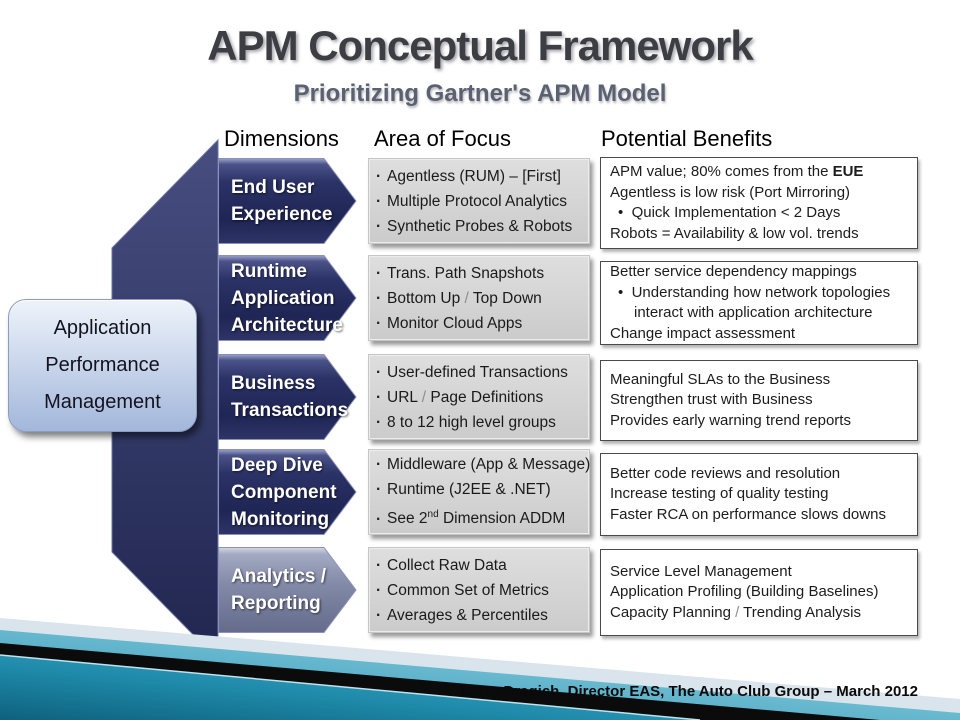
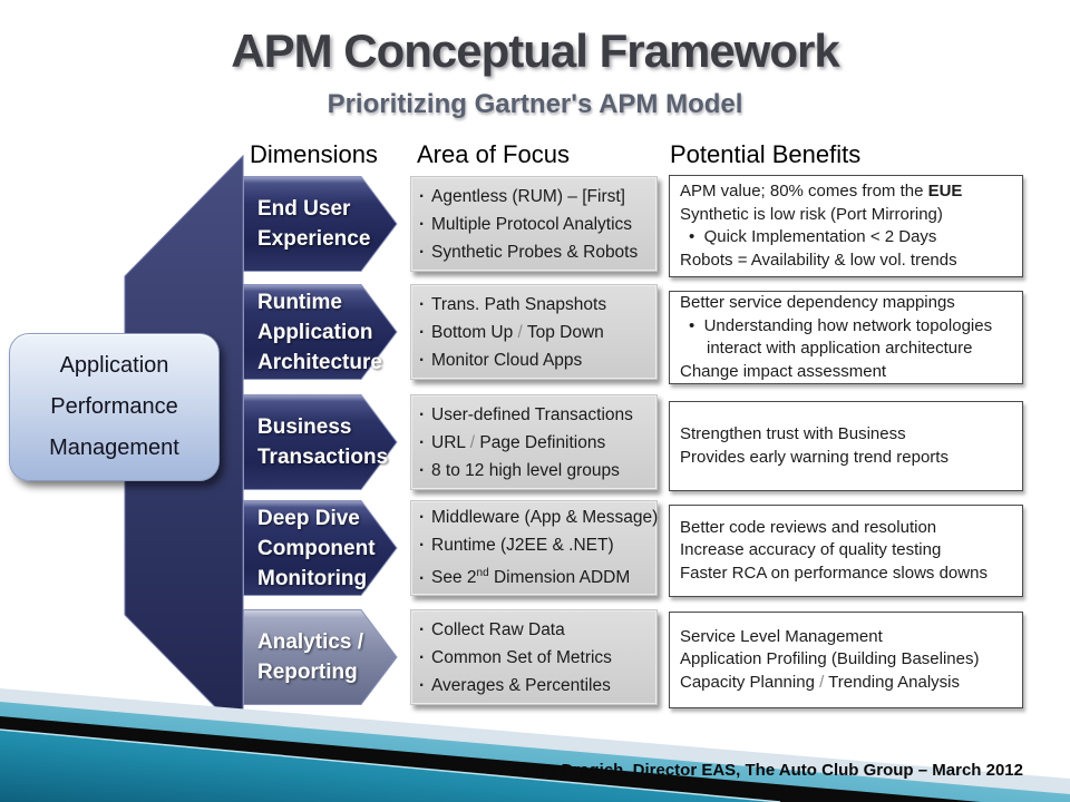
  APM Conceptual Framework
  Prioritizing Gartner's APM Model
  Dimensions
  Area of Focus
  Potential Benefits
  Application
  Performance
  Management
  End User
  Experience
  ·
  Agentless (RUM) – [First]
  ·
  Multiple Protocol Analytics
  ·
  Synthetic Probes & Robots
  APM value; 80% comes from the EUE
- Agentless is low risk (Port Mirroring)
+ Synthetic is low risk (Port Mirroring)
  • Quick Implementation < 2 Days
  Robots = Availability & low vol. trends
  Runtime
  Application
  Architecture
  ·
  Trans. Path Snapshots
  ·
  Bottom Up / Top Down
  ·
  Monitor Cloud Apps
  Better service dependency mappings
  • Understanding how network topologies interact with application architecture
  Change impact assessment
  Business
  Transactions
  ·
  User-defined Transactions
  ·
  URL / Page Definitions
  ·
  8 to 12 high level groups
- Meaningful SLAs to the Business
  Strengthen trust with Business
  Provides early warning trend reports
  Deep Dive
  Component
  Monitoring
  ·
  Middleware (App & Message)
  ·
  Runtime (J2EE & .NET)
  ·
  See 2nd Dimension ADDM
  Better code reviews and resolution
- Increase testing of quality testing
+ Increase accuracy of quality testing
  Faster RCA on performance slows downs
  Analytics /
  Reporting
  ·
  Collect Raw Data
  ·
  Common Set of Metrics
  ·
  Averages & Percentiles
  Service Level Management
  Application Profiling (Building Baselines)
  Capacity Planning / Trending Analysis
  Larry Dragich, Director EAS, The Auto Club Group – March 2012
